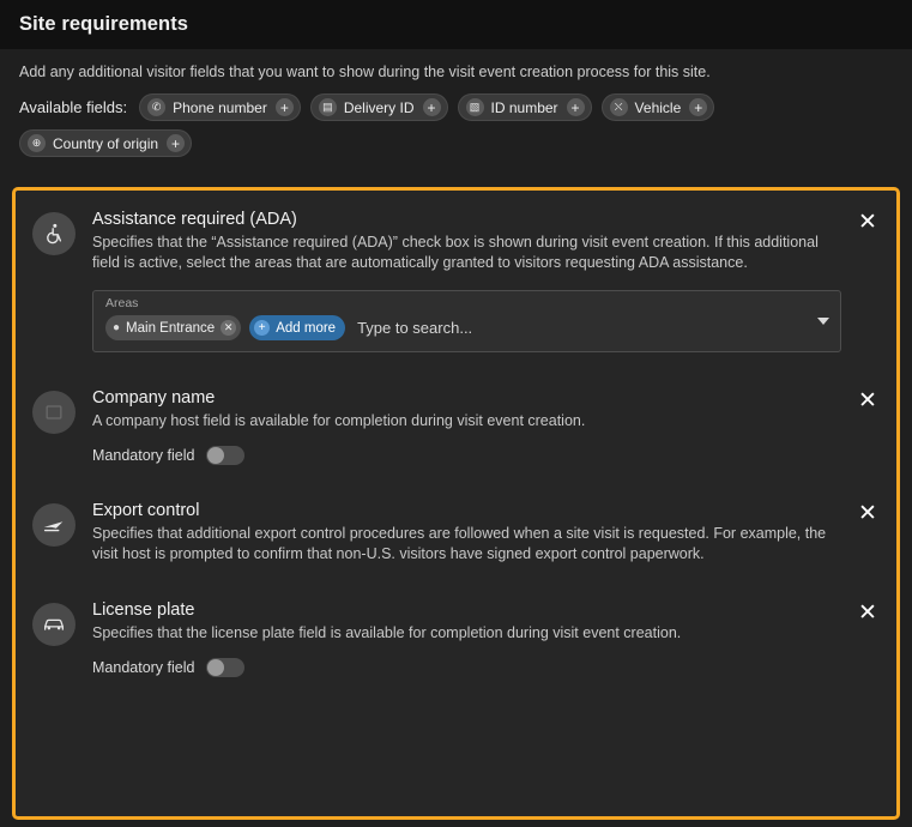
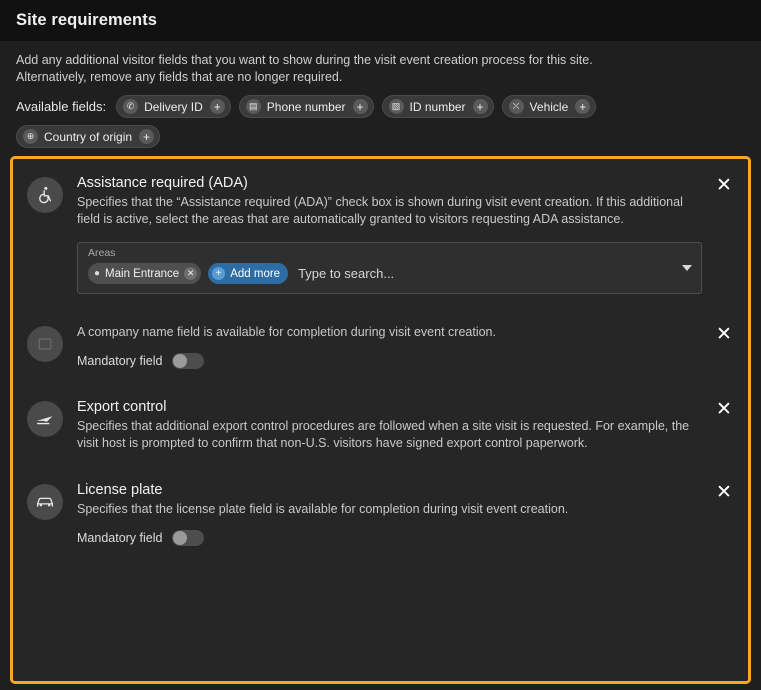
  Site requirements
  Add any additional visitor fields that you want to show during the visit event creation process for this site.
+ Alternatively, remove any fields that are no longer required.
  Available fields:
  ✆
- Phone number
+ Delivery ID
  +
  ▤
- Delivery ID
+ Phone number
  +
  ▧
  ID number
  +
  ⛌
  Vehicle
  +
  ⊕
  Country of origin
  +
  Assistance required (ADA)
  Specifies that the “Assistance required (ADA)” check box is shown during visit event creation. If this additional field is active, select the areas that are automatically granted to visitors requesting ADA assistance.
  Areas
  ●
  Main Entrance
  ✕
  +
  Add more
  Type to search...
  ✕
- Company name
- A company host field is available for completion during visit event creation.
+ A company name field is available for completion during visit event creation.
  Mandatory field
  ✕
  Export control
  Specifies that additional export control procedures are followed when a site visit is requested. For example, the visit host is prompted to confirm that non-U.S. visitors have signed export control paperwork.
  ✕
  License plate
  Specifies that the license plate field is available for completion during visit event creation.
  Mandatory field
  ✕
